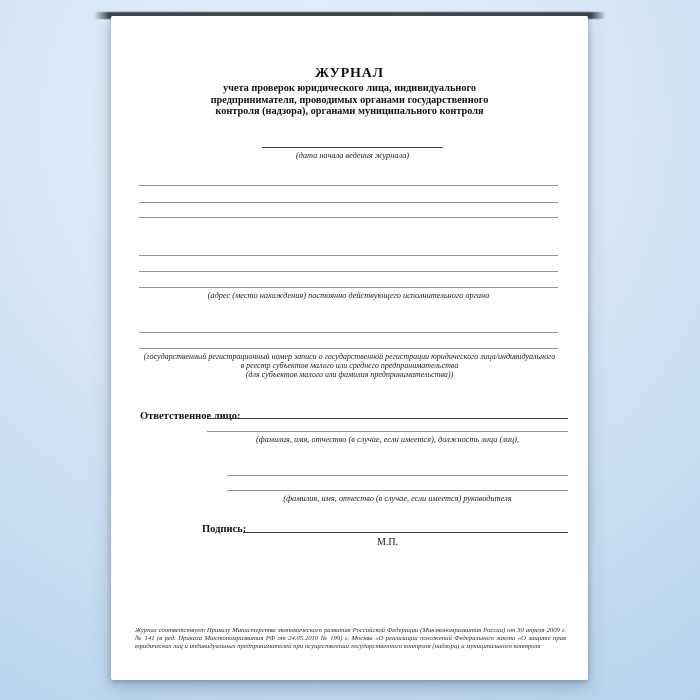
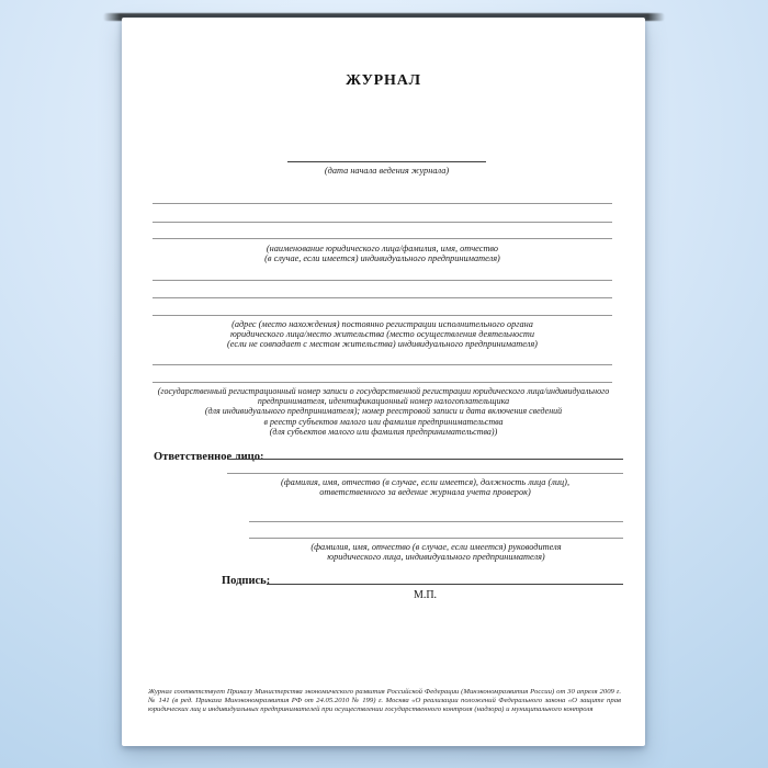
  ЖУРНАЛ
- учета проверок юридического лица, индивидуального
- предпринимателя, проводимых органами государственного
- контроля (надзора), органами муниципального контроля
  (дата начала ведения журнала)
+ (наименование юридического лица/фамилия, имя, отчество
+ (в случае, если имеется) индивидуального предпринимателя)
- (адрес (место нахождения) постоянно действующего исполнительного органа
+ (адрес (место нахождения) постоянно регистрации исполнительного органа
+ юридического лица/место жительства (место осуществления деятельности
+ (если не совпадает с местом жительства) индивидуального предпринимателя)
  (государственный регистрационный номер записи о государственной регистрации юридического лица/индивидуального
+ предпринимателя, идентификационный номер налогоплательщика
+ (для индивидуального предпринимателя); номер реестровой записи и дата включения сведений
- в реестр субъектов малого или среднего предпринимательства
+ в реестр субъектов малого или фамилия предпринимательства
  (для субъектов малого или фамилия предпринимательства))
  Ответственное лицо:
  (фамилия, имя, отчество (в случае, если имеется), должность лица (лиц),
+ ответственного за ведение журнала учета проверок)
  (фамилия, имя, отчество (в случае, если имеется) руководителя
+ юридического лица, индивидуального предпринимателя)
  Подпись:
  М.П.
